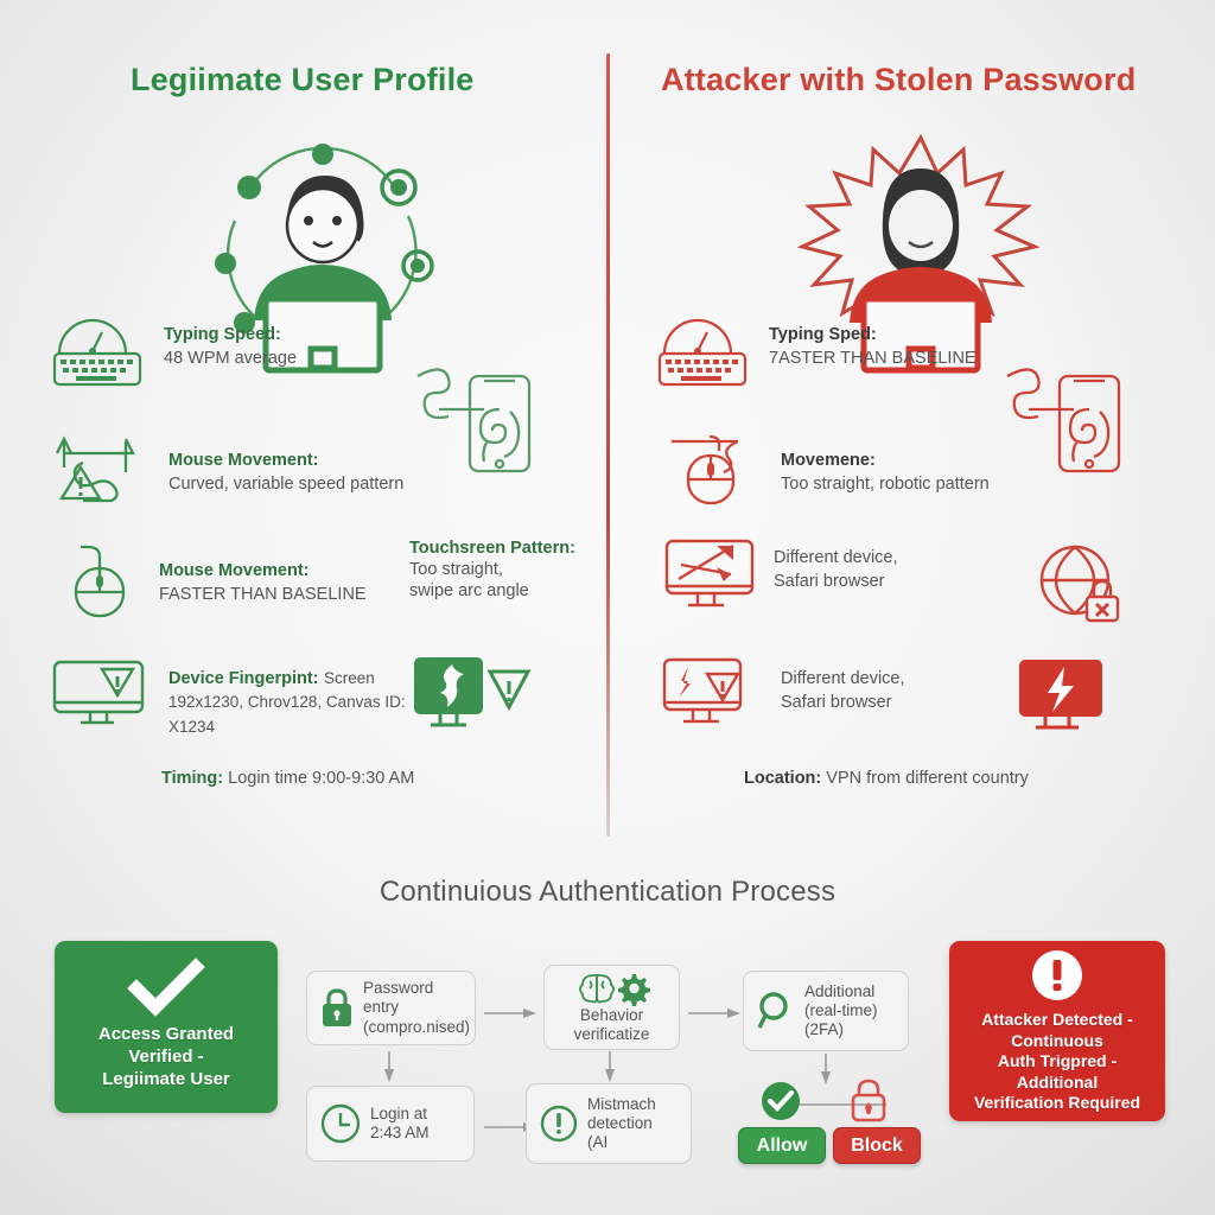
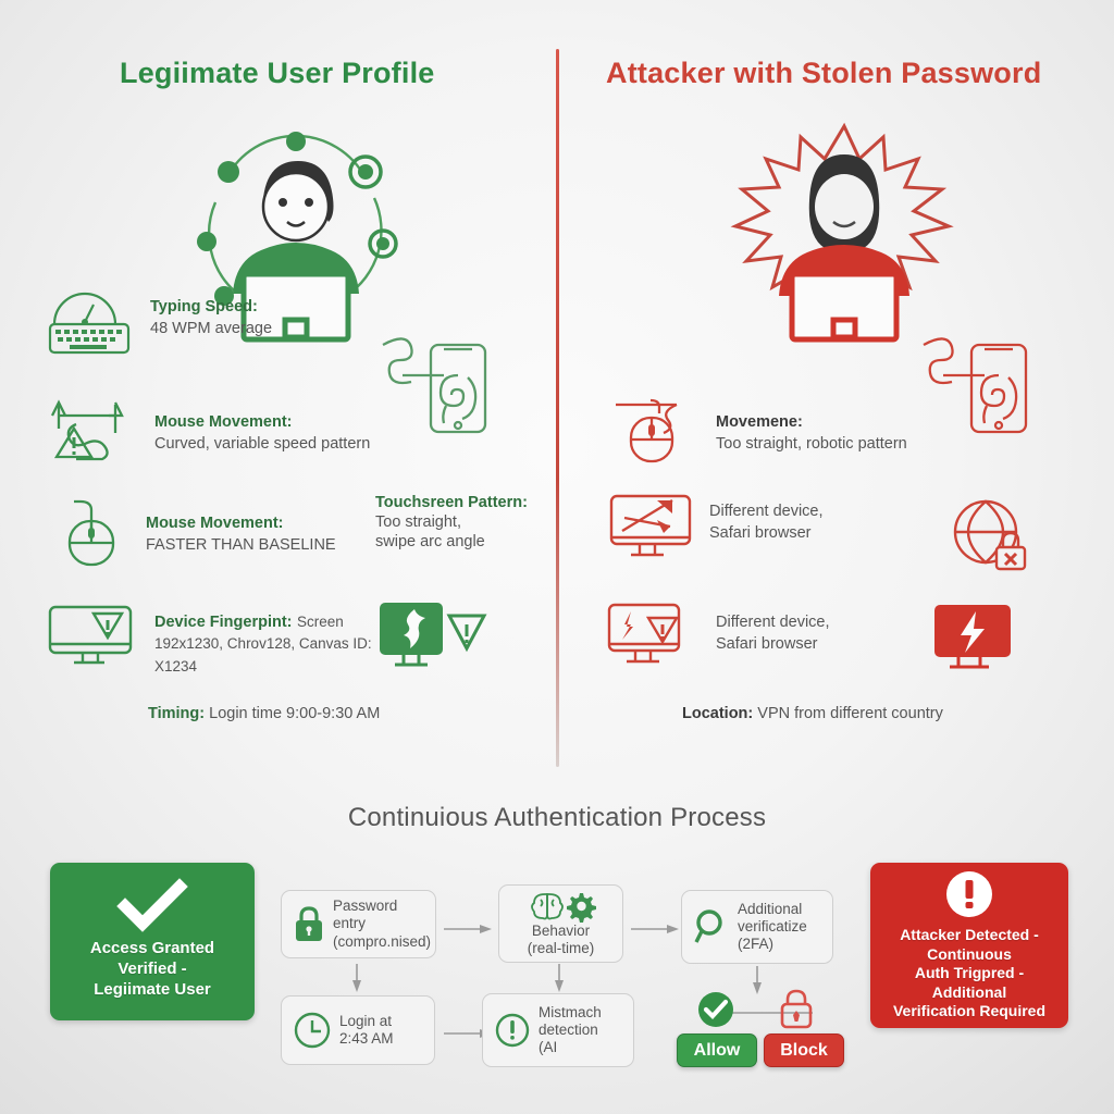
  Legiimate User Profile
  Attacker with Stolen Password
  Typing Speed:
  48 WPM average
  Mouse Movement:
  Curved, variable speed pattern
  Mouse Movement:
  FASTER THAN BASELINE
  Device Fingerpint: Screen 192x1230, Chrov128, Canvas ID: X1234
  Touchsreen Pattern:
  Too straight,
  swipe arc angle
  Timing: Login time 9:00-9:30 AM
- Typing Sped:
- 7ASTER THAN BASELINE
  Movemene:
  Too straight, robotic pattern
  Different device,
  Safari browser
  Different device,
  Safari browser
  Location: VPN from different country
  Continuious Authentication Process
  Access Granted
  Verified -
  Legiimate User
  Attacker Detected -
  Continuous
  Auth Trigpred - Additional
  Verification Required
  Password entry
  (compro.nised)
  Behavior
- verificatize
+ (real-time)
  Additional
- (real-time)
+ verificatize
  (2FA)
  Login at
  2:43 AM
  Mistmach
  detection
  (AI
  Allow
  Block
